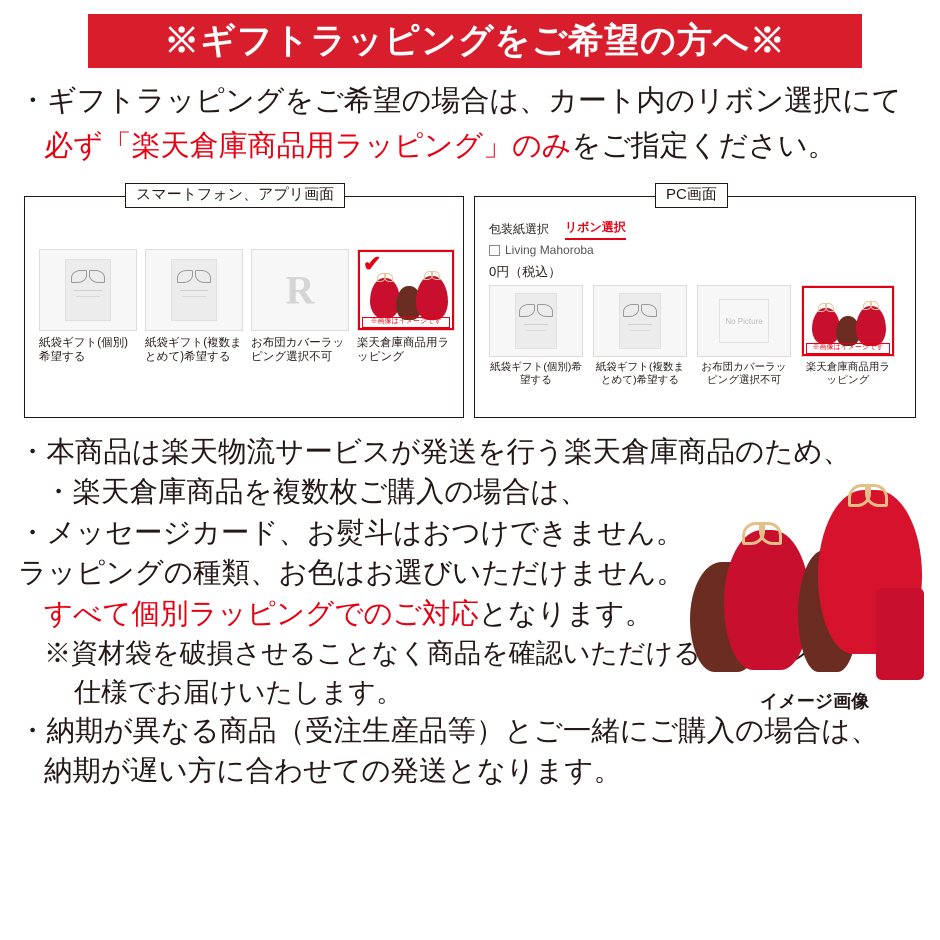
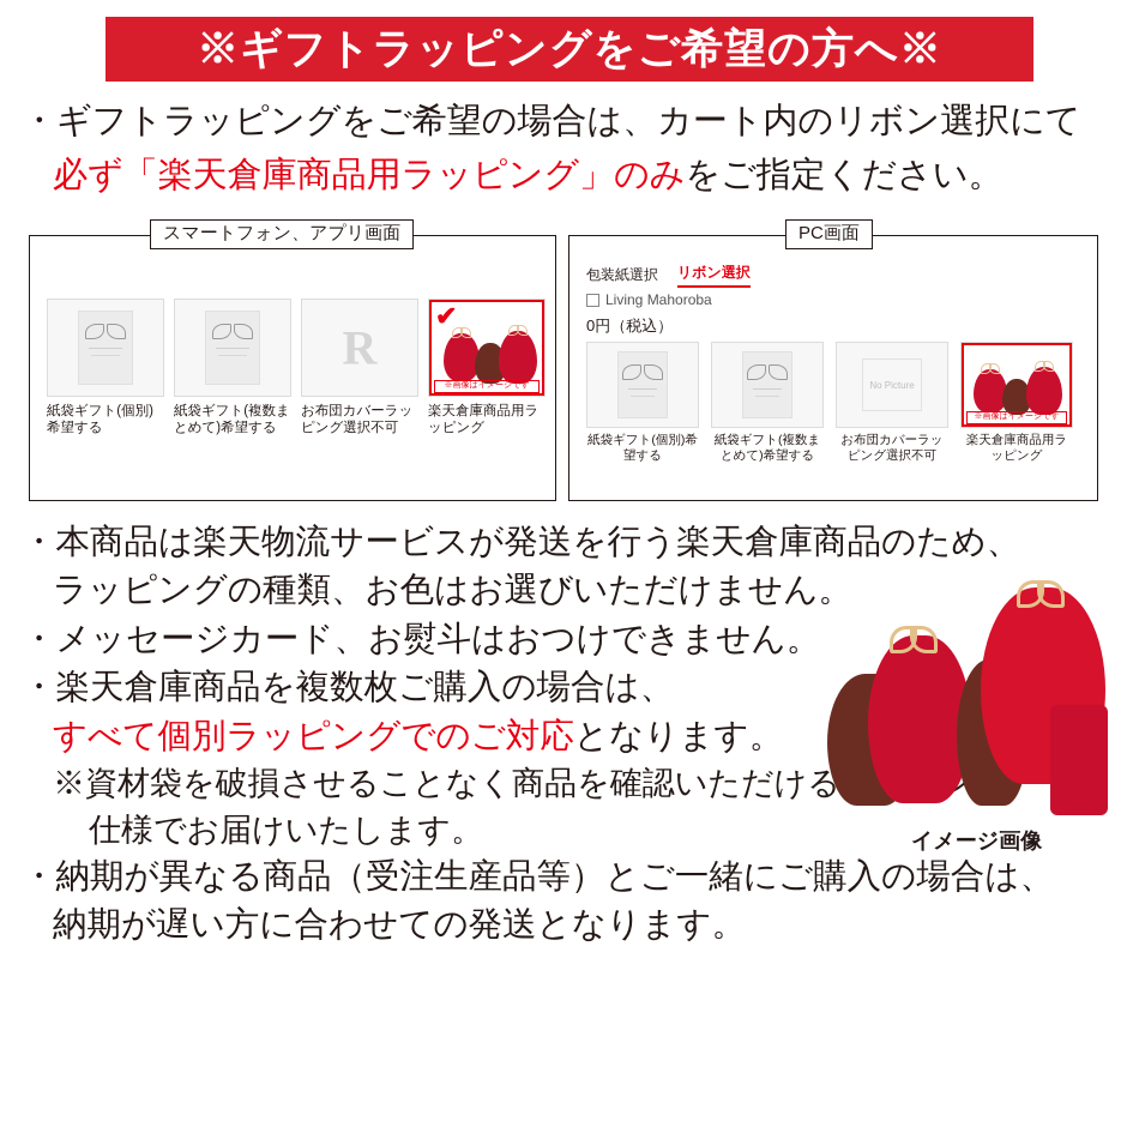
  ※ギフトラッピングをご希望の方へ※
  ・ギフトラッピングをご希望の場合は、カート内のリボン選択にて
  必ず「楽天倉庫商品用ラッピング」のみをご指定ください。
  スマートフォン、アプリ画面
  紙袋ギフト(個別)希望する
  紙袋ギフト(複数まとめて)希望する
  R
  お布団カバーラッピング選択不可
  ✔
  楽天倉庫商品用ラッピング
  PC画面
  包装紙選択
  リボン選択
  Living Mahoroba
  0円（税込）
  紙袋ギフト(個別)希望する
  紙袋ギフト(複数まとめて)希望する
  No Picture
  お布団カバーラッピング選択不可
  楽天倉庫商品用ラッピング
  ・本商品は楽天物流サービスが発送を行う楽天倉庫商品のため、
- ・楽天倉庫商品を複数枚ご購入の場合は、
+ ラッピングの種類、お色はお選びいただけません。
  ・メッセージカード、お熨斗はおつけできません。
- ラッピングの種類、お色はお選びいただけません。
+ ・楽天倉庫商品を複数枚ご購入の場合は、
  すべて個別ラッピングでのご対応となります。
  ※資材袋を破損させることなく商品を確認いただける
  仕様でお届けいたします。
  ・納期が異なる商品（受注生産品等）とご一緒にご購入の場合は、
  納期が遅い方に合わせての発送となります。
  イメージ画像
